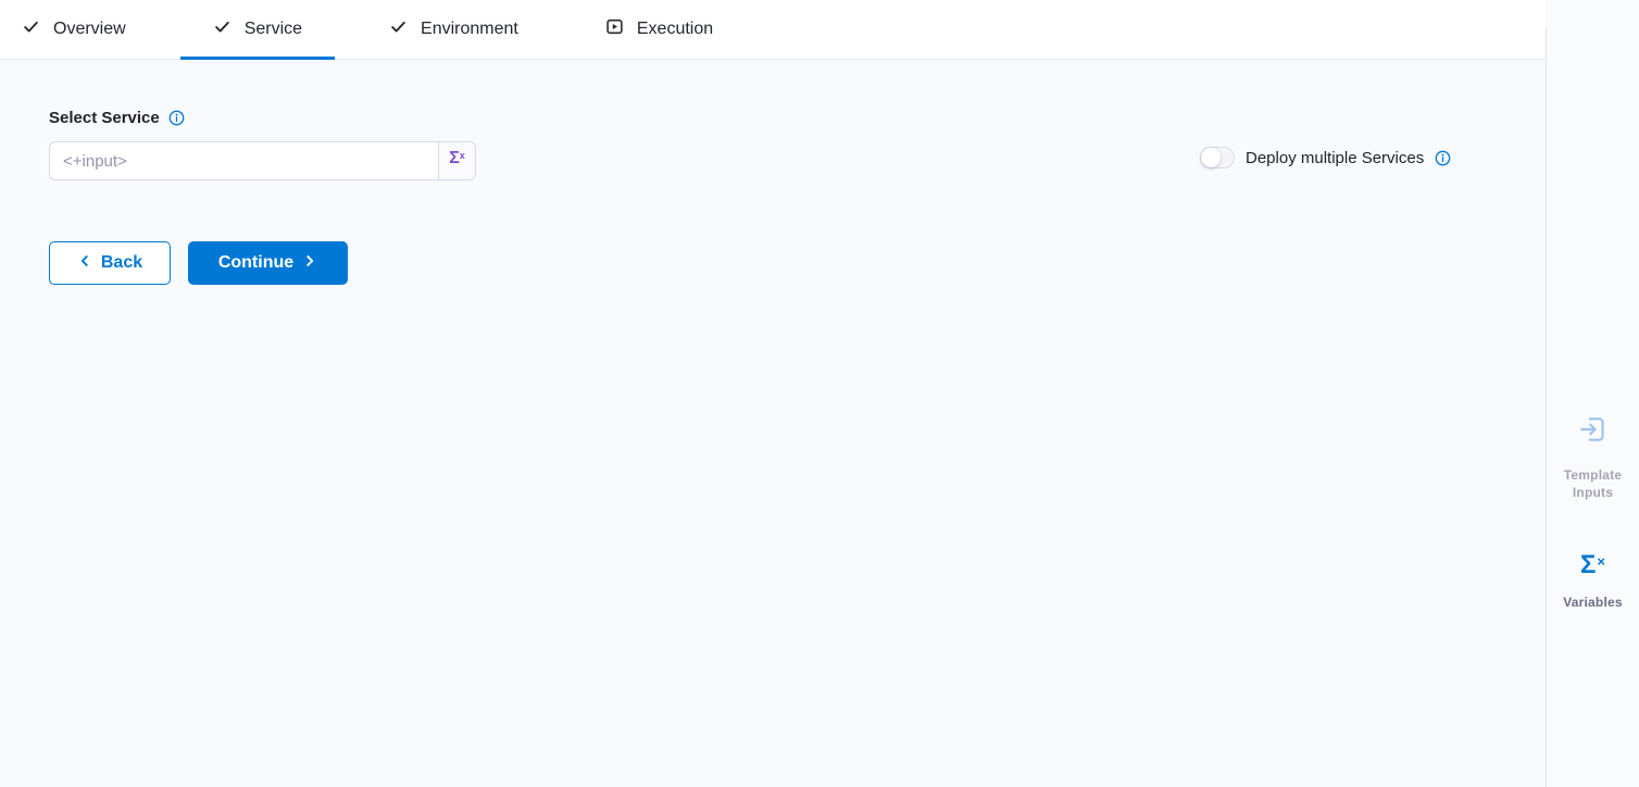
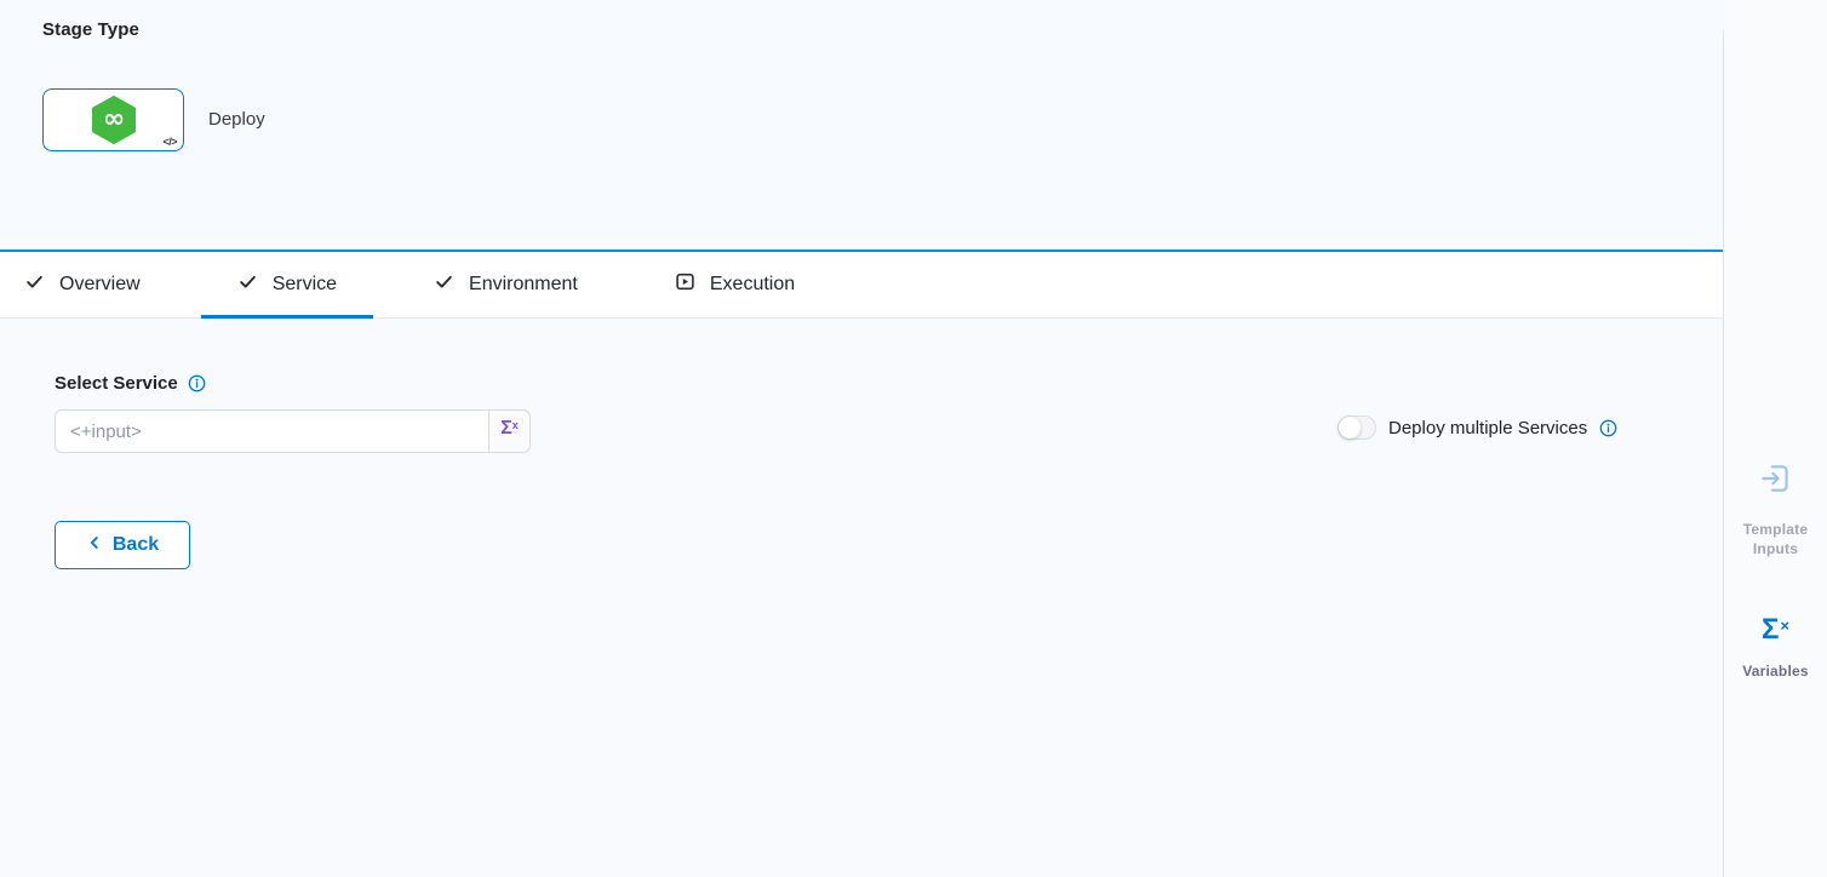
+ Stage Type
+ ∞
+ </>
+ Deploy
  Overview
  Service
  Environment
  Execution
  Select Service
  <+input>
  Σ
  x
  Deploy multiple Services
  Back
- Continue
  Template Inputs
  Σ
  ×
  Variables
